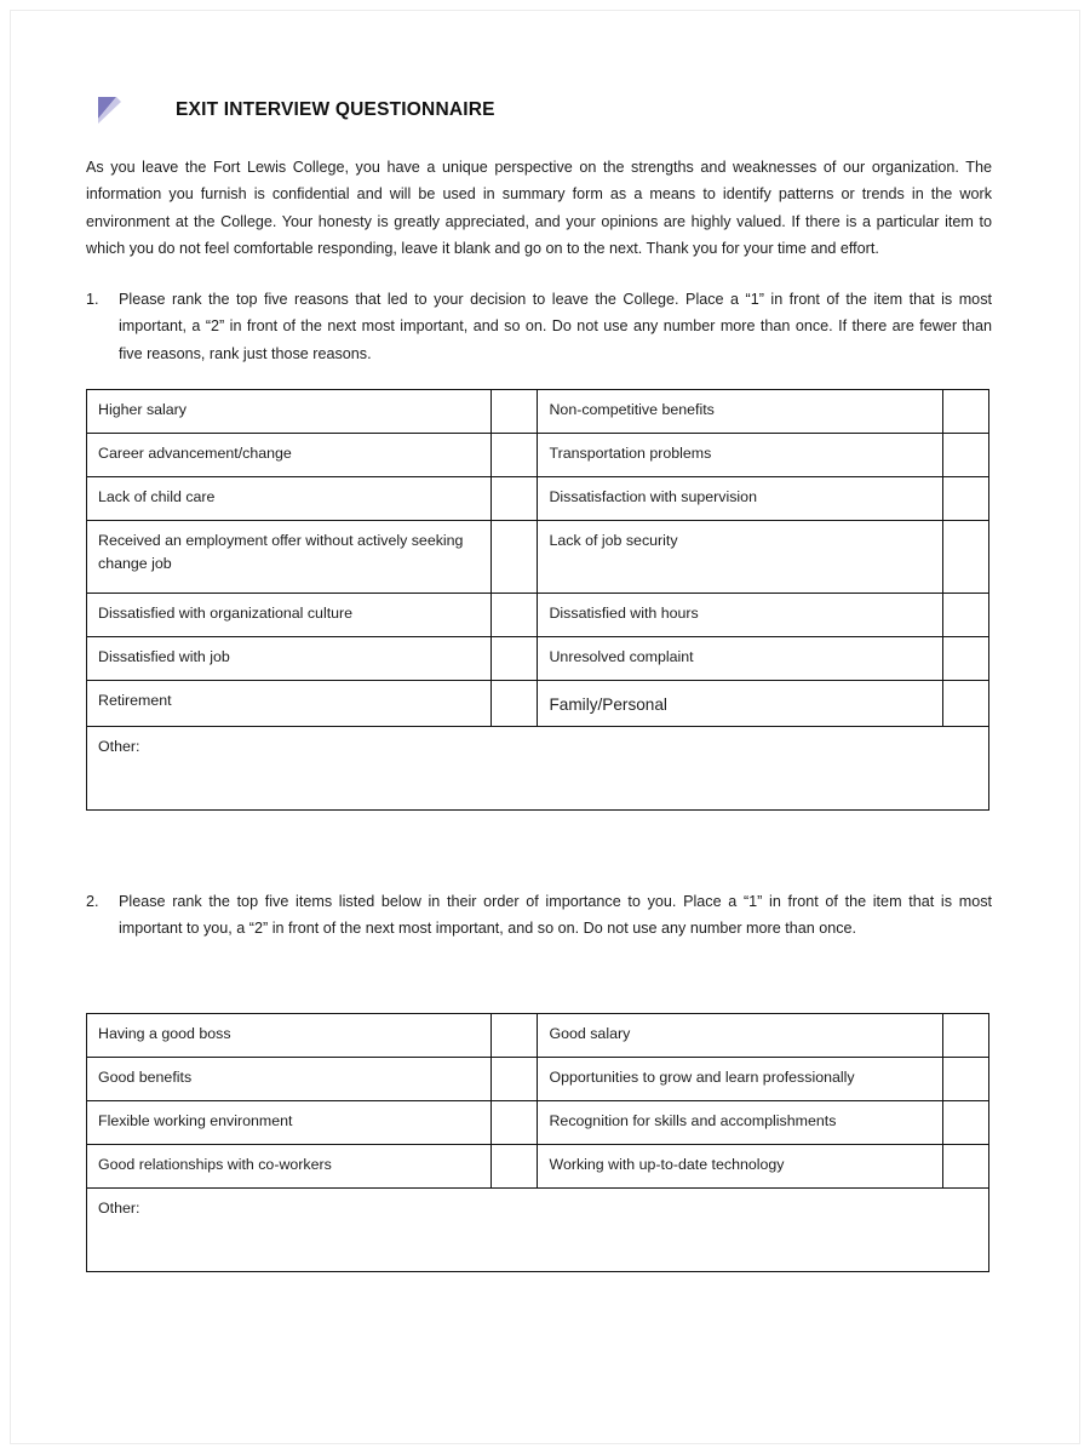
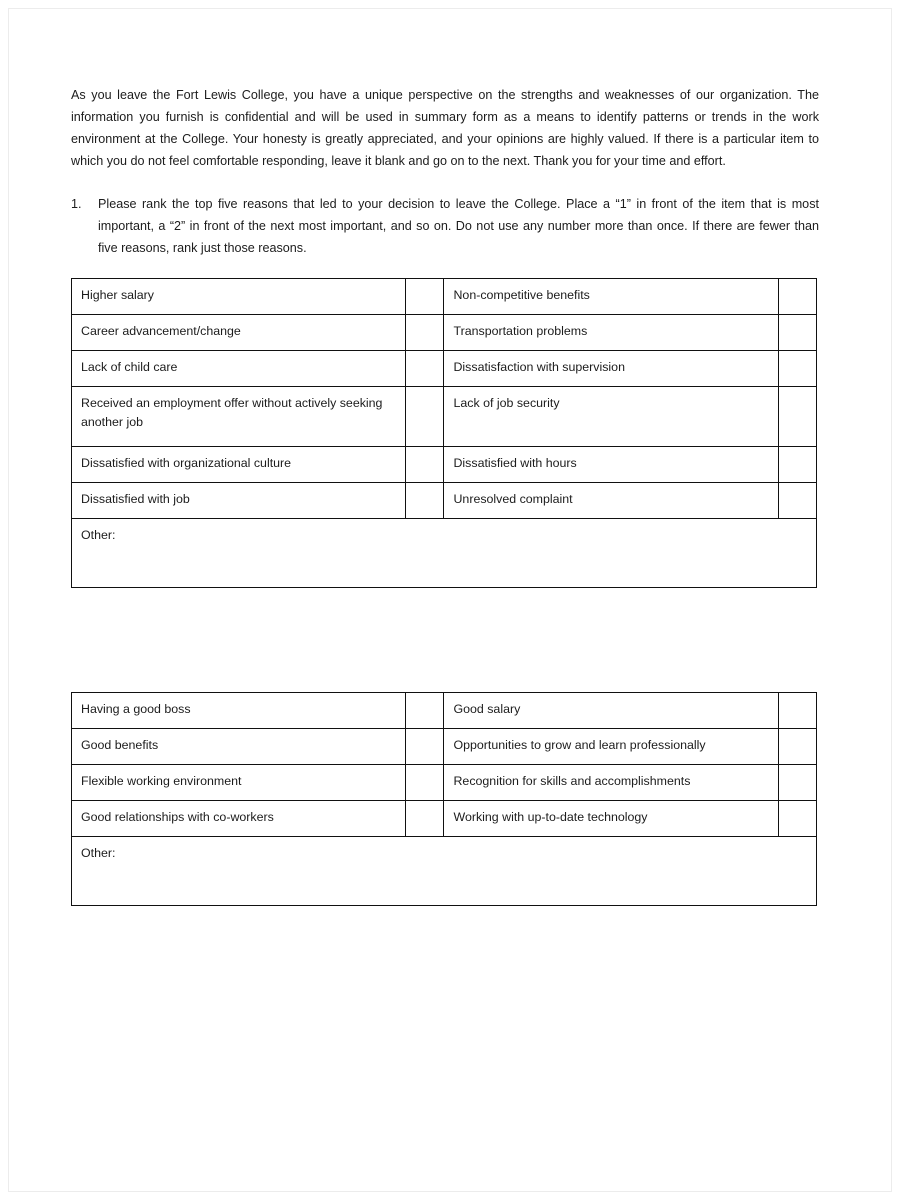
- EXIT INTERVIEW QUESTIONNAIRE
  As you leave the Fort Lewis College, you have a unique perspective on the strengths and weaknesses of our organization. The information you furnish is confidential and will be used in summary form as a means to identify patterns or trends in the work environment at the College. Your honesty is greatly appreciated, and your opinions are highly valued. If there is a particular item to which you do not feel comfortable responding, leave it blank and go on to the next. Thank you for your time and effort.
  1.
  Please rank the top five reasons that led to your decision to leave the College. Place a “1” in front of the item that is most important, a “2” in front of the next most important, and so on. Do not use any number more than once. If there are fewer than five reasons, rank just those reasons.
  Higher salary		Non-competitive benefits
  Career advancement/change		Transportation problems
  Lack of child care		Dissatisfaction with supervision
- Received an employment offer without actively seeking change job		Lack of job security
+ Received an employment offer without actively seeking another job		Lack of job security
  Dissatisfied with organizational culture		Dissatisfied with hours
  Dissatisfied with job		Unresolved complaint
- Retirement		Family/Personal
  Other:
- 2.
- Please rank the top five items listed below in their order of importance to you. Place a “1” in front of the item that is most important to you, a “2” in front of the next most important, and so on. Do not use any number more than once.
  Having a good boss		Good salary
  Good benefits		Opportunities to grow and learn professionally
  Flexible working environment		Recognition for skills and accomplishments
  Good relationships with co-workers		Working with up-to-date technology
  Other:
